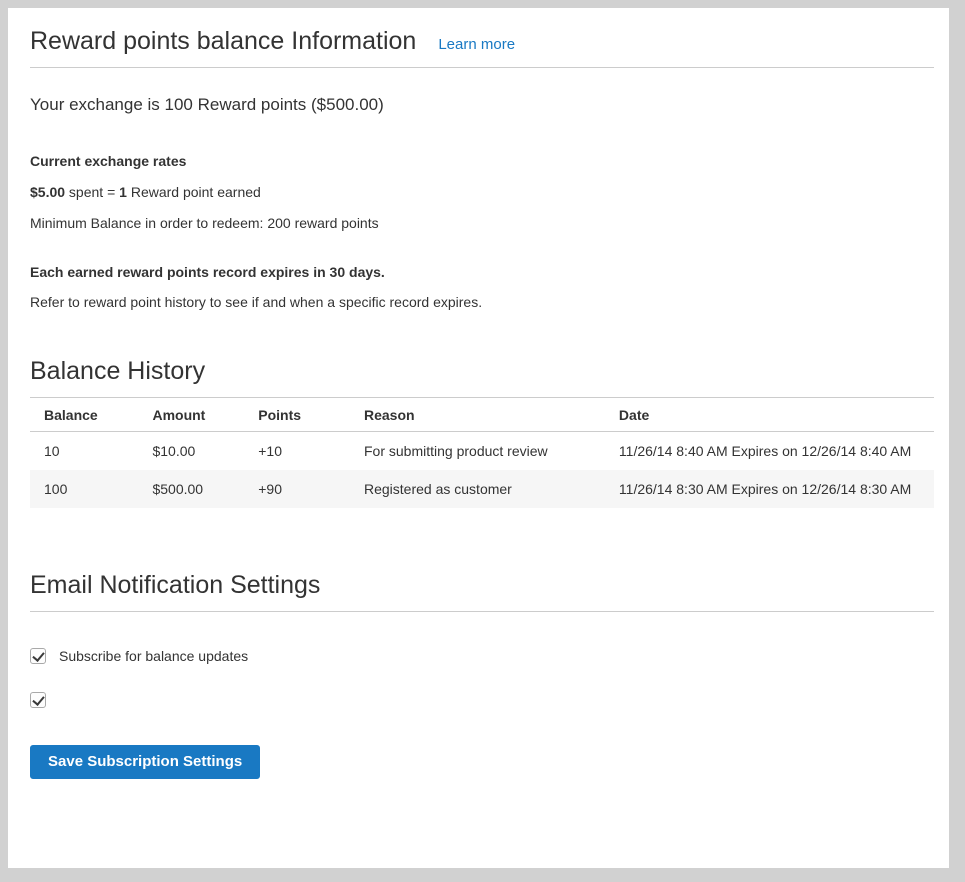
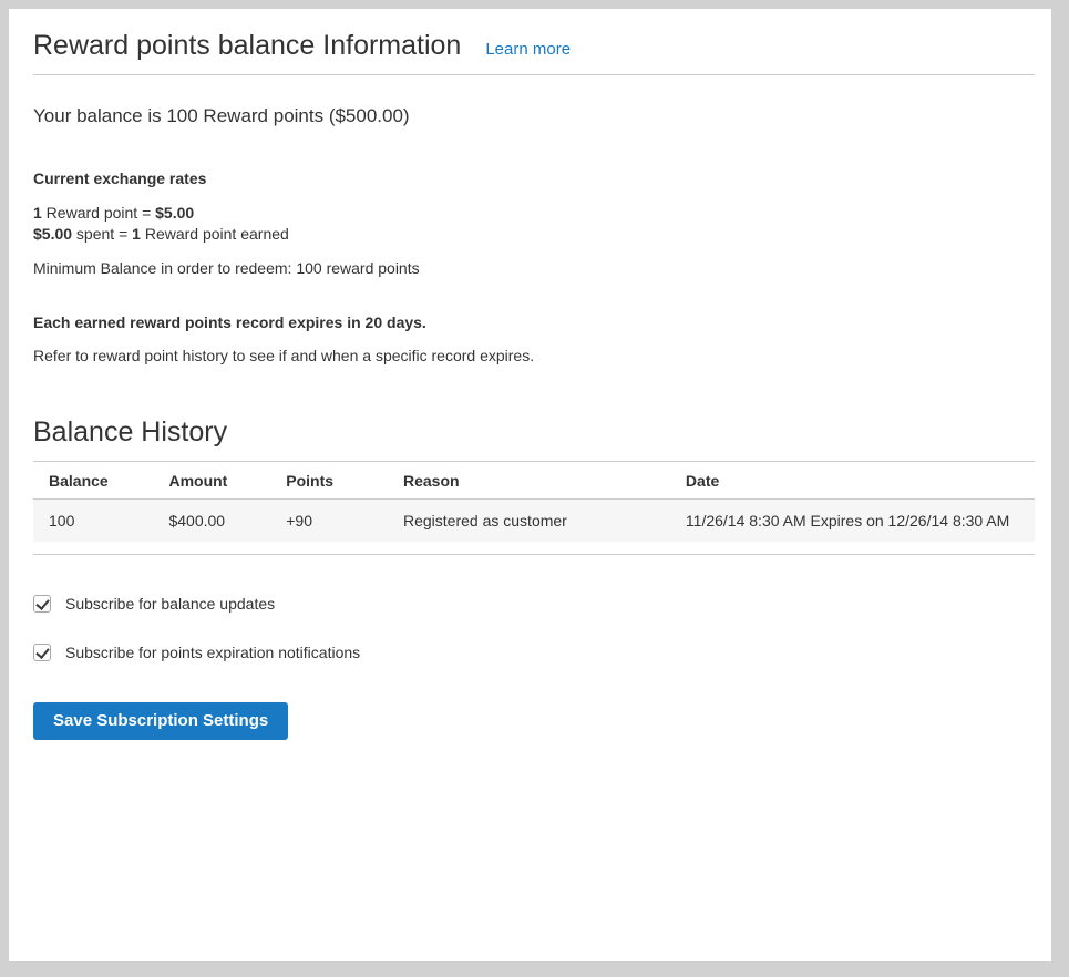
  Reward points balance Information
  Learn more
- Your exchange is 100 Reward points ($500.00)
+ Your balance is 100 Reward points ($500.00)
  Current exchange rates
+ 1 Reward point = $5.00
  $5.00 spent = 1 Reward point earned
- Minimum Balance in order to redeem: 200 reward points
+ Minimum Balance in order to redeem: 100 reward points
- Each earned reward points record expires in 30 days.
+ Each earned reward points record expires in 20 days.
  Refer to reward point history to see if and when a specific record expires.
  Balance History
  Balance	Amount	Points	Reason	Date
- 10	$10.00	+10	For submitting product review	11/26/14 8:40 AM Expires on 12/26/14 8:40 AM
- 100	$500.00	+90	Registered as customer	11/26/14 8:30 AM Expires on 12/26/14 8:30 AM
+ 100	$400.00	+90	Registered as customer	11/26/14 8:30 AM Expires on 12/26/14 8:30 AM
- Email Notification Settings
  Subscribe for balance updates
+ Subscribe for points expiration notifications
  Save Subscription Settings
